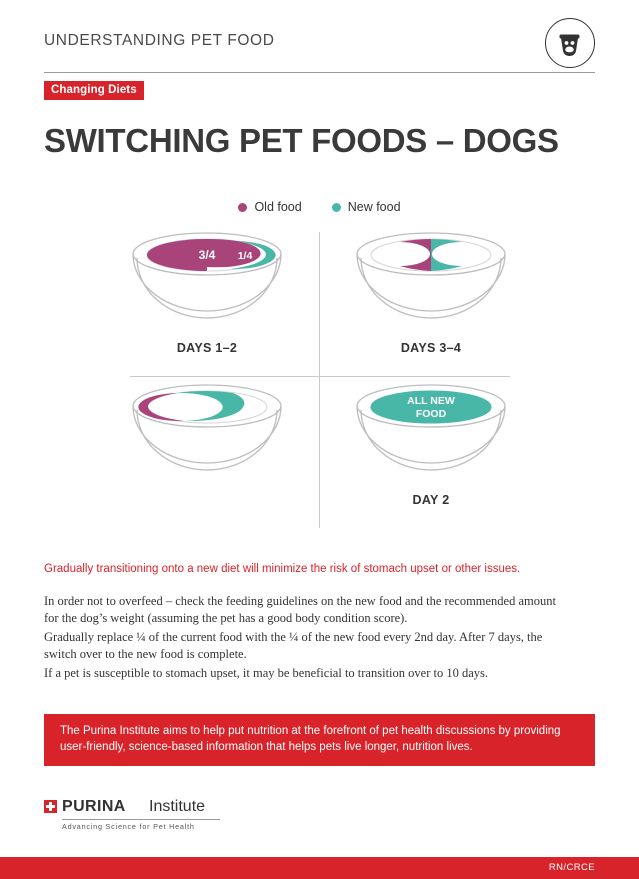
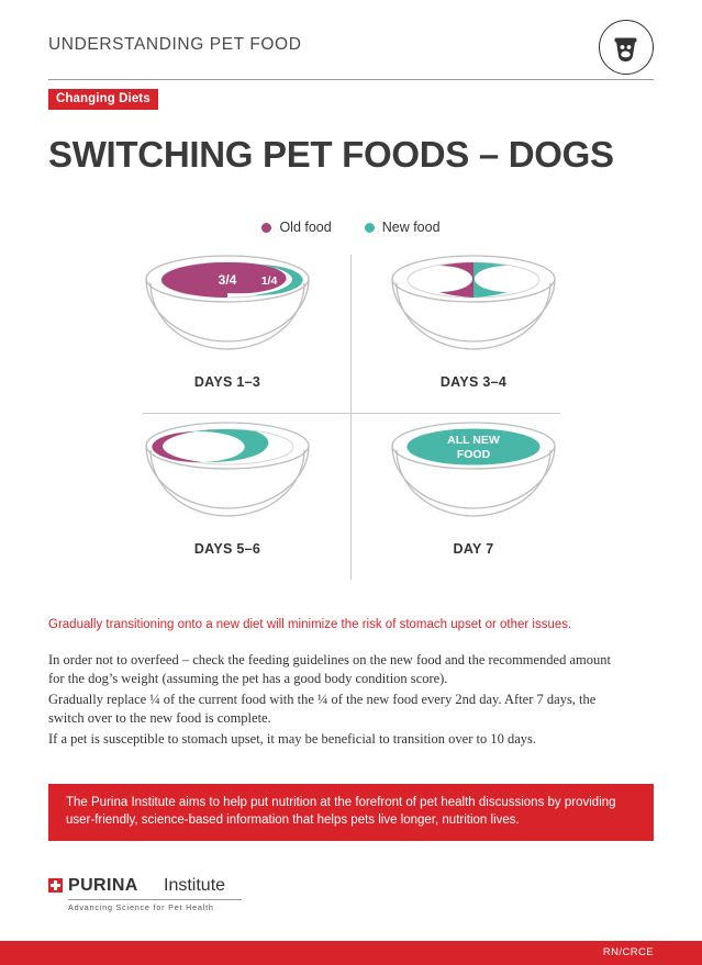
  UNDERSTANDING PET FOOD
  Changing Diets
  SWITCHING PET FOODS – DOGS
  Old food
  New food
  3/4
  1/4
- DAYS 1–2
+ DAYS 1–3
  DAYS 3–4
  3/4
+ DAYS 5–6
  ALL NEW
  FOOD
- DAY 2
+ DAY 7
  Gradually transitioning onto a new diet will minimize the risk of stomach upset or other issues.
  In order not to overfeed – check the feeding guidelines on the new food and the recommended amount for the dog’s weight (assuming the pet has a good body condition score).
  Gradually replace ¼ of the current food with the ¼ of the new food every 2nd day. After 7 days, the switch over to the new food is complete.
  If a pet is susceptible to stomach upset, it may be beneficial to transition over to 10 days.
  The Purina Institute aims to help put nutrition at the forefront of pet health discussions by providing user-friendly, science-based information that helps pets live longer, nutrition lives.
  PURINA
  Institute
  Advancing Science for Pet Health
  RN/CRCE
